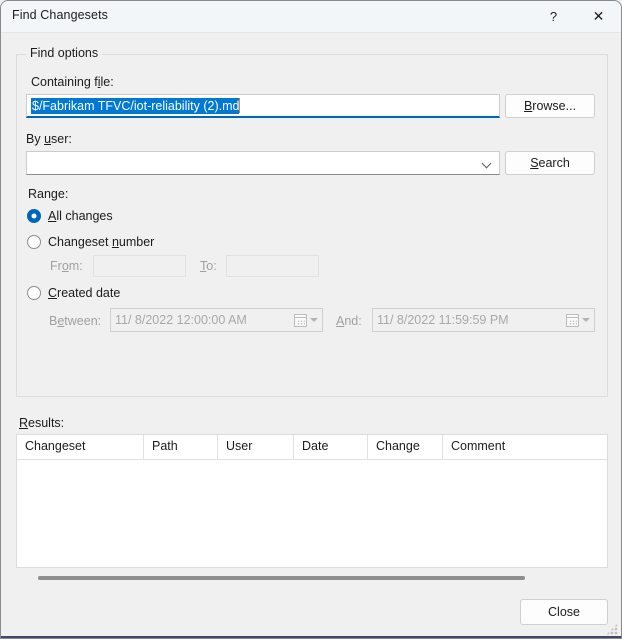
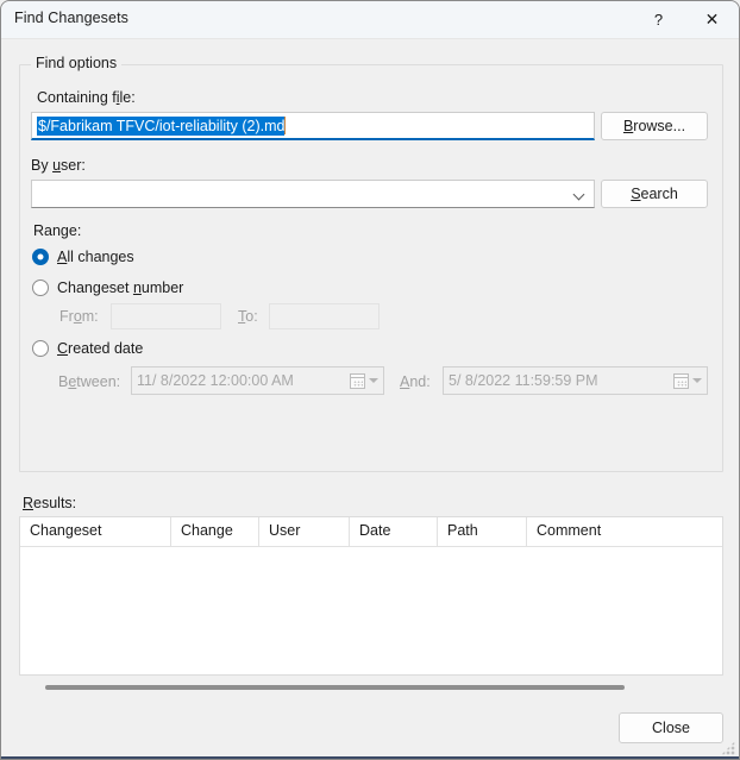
  Find Changesets
  ?
  ✕
  Find options
  Containing file:
  $/Fabrikam TFVC/iot-reliability (2).md
  Browse...
  By user:
  Search
  Range:
  All changes
  Changeset number
  From:
  To:
  Created date
  Between:
  11/ 8/2022 12:00:00 AM
  And:
- 11/ 8/2022 11:59:59 PM
+ 5/ 8/2022 11:59:59 PM
  Results:
  Changeset
- Path
+ Change
  User
  Date
- Change
+ Path
  Comment
  Close
